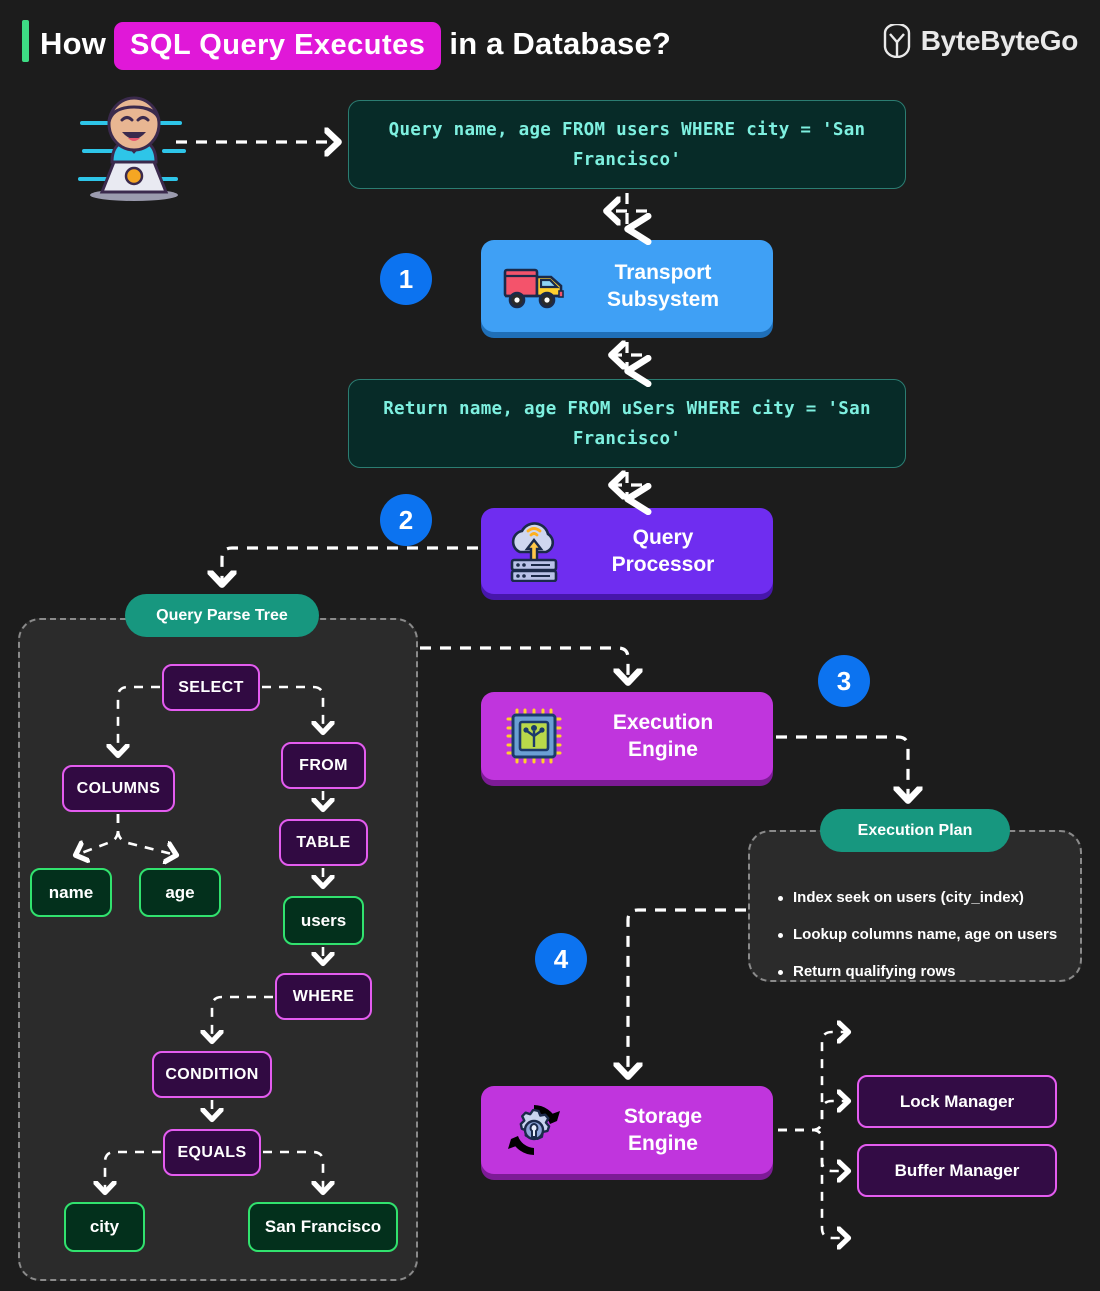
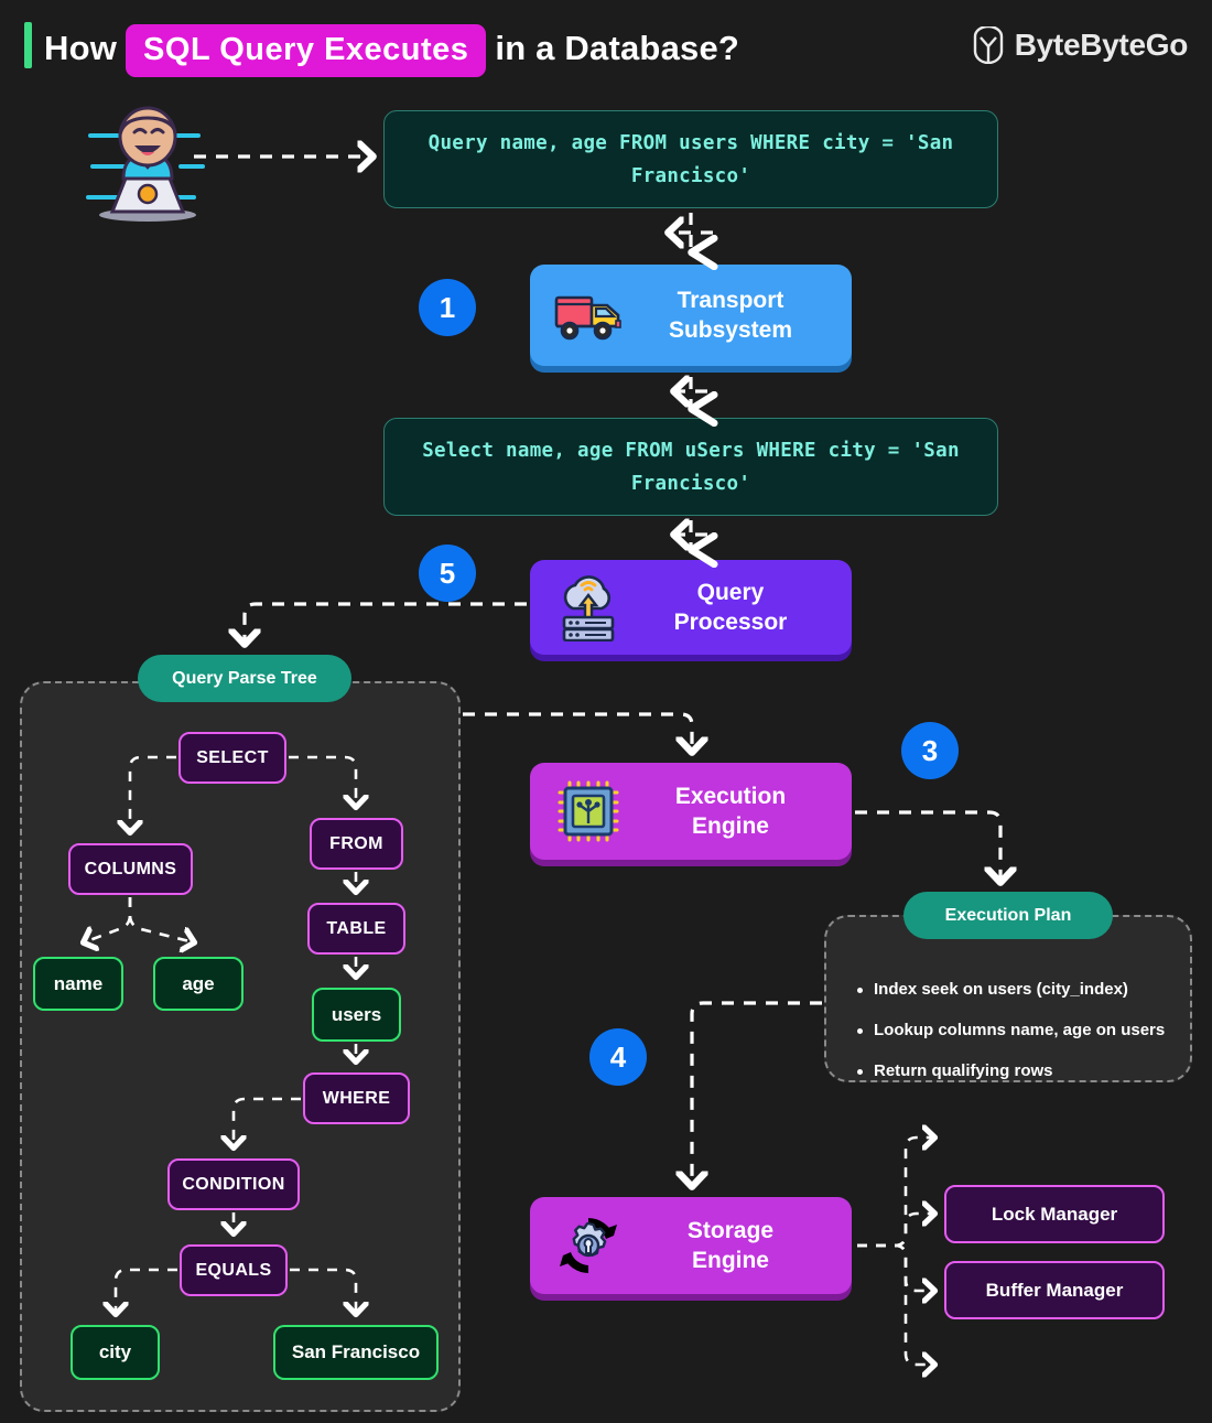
  How SQL Query Executes in a Database?
  ByteByteGo
  Query name, age FROM users WHERE city = 'San Francisco'
  1
  Transport
  Subsystem
- Return name, age FROM uSers WHERE city = 'San Francisco'
+ Select name, age FROM uSers WHERE city = 'San Francisco'
- 2
+ 5
  Query
  Processor
  Query Parse Tree
  SELECT
  COLUMNS
  name
  age
  FROM
  TABLE
  users
  WHERE
  CONDITION
  EQUALS
  city
  San Francisco
  3
  Execution
  Engine
  Index seek on users (city_index)
  Lookup columns name, age on users
  Return qualifying rows
  Execution Plan
  4
  Storage
  Engine
  Lock Manager
  Buffer Manager
